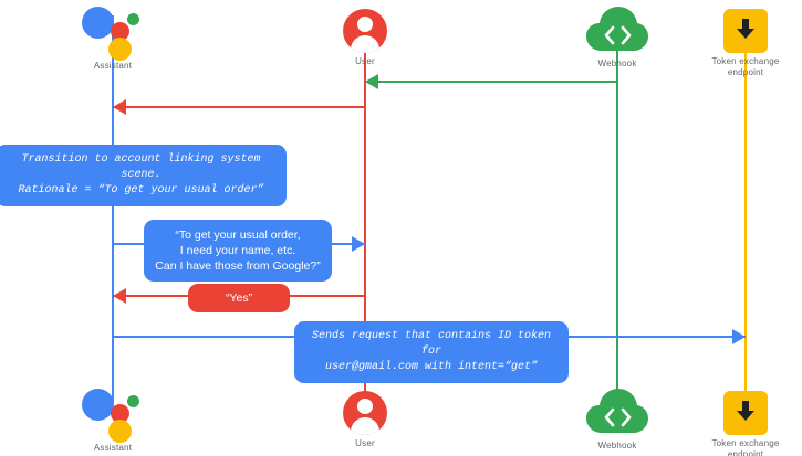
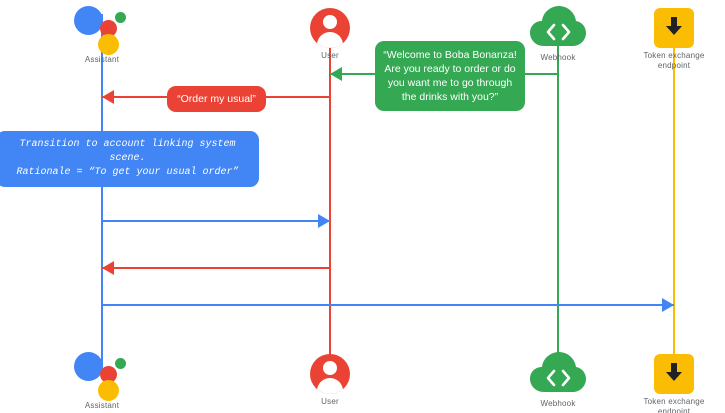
  Assistant
  User
  Webhook
  Token exchange
  endpoint
+ “Welcome to Boba Bonanza!
+ Are you ready to order or do
+ you want me to go through
+ the drinks with you?”
+ “Order my usual”
  Transition to account linking system scene.
  Rationale = “To get your usual order”
- “To get your usual order,
- I need your name, etc.
- Can I have those from Google?”
- “Yes”
- Sends request that contains ID token for
- user@gmail.com with intent=“get”
  Assistant
  User
  Webhook
  Token exchange
  endpoint
